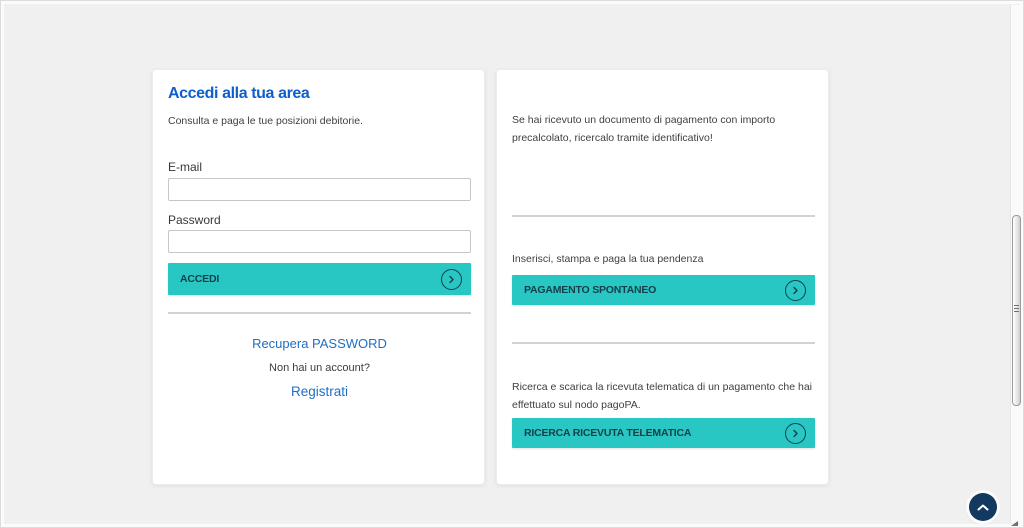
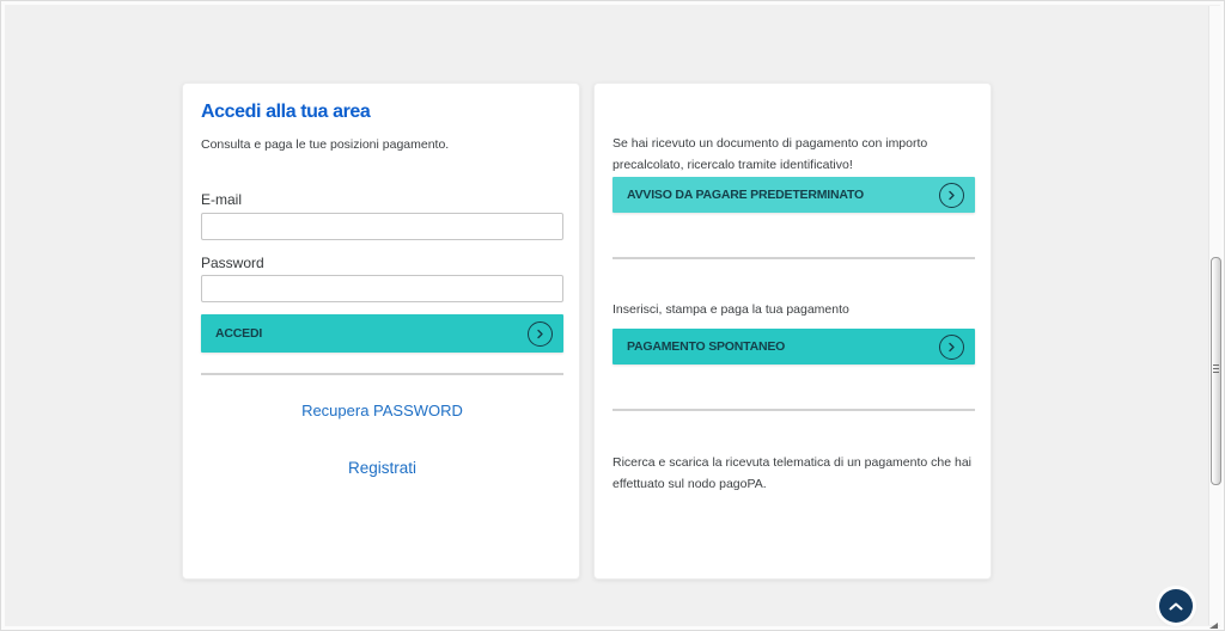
  Accedi alla tua area
- Consulta e paga le tue posizioni debitorie.
+ Consulta e paga le tue posizioni pagamento.
  E-mail
  Password
  ACCEDI
  Recupera PASSWORD
- Non hai un account?
  Registrati
  Se hai ricevuto un documento di pagamento con importo precalcolato, ricercalo tramite identificativo!
+ AVVISO DA PAGARE PREDETERMINATO
- Inserisci, stampa e paga la tua pendenza
+ Inserisci, stampa e paga la tua pagamento
  PAGAMENTO SPONTANEO
  Ricerca e scarica la ricevuta telematica di un pagamento che hai effettuato sul nodo pagoPA.
- RICERCA RICEVUTA TELEMATICA
